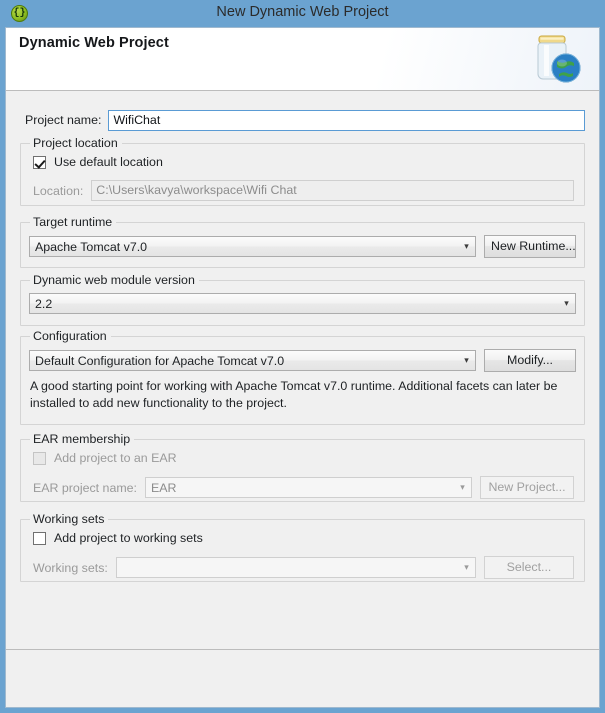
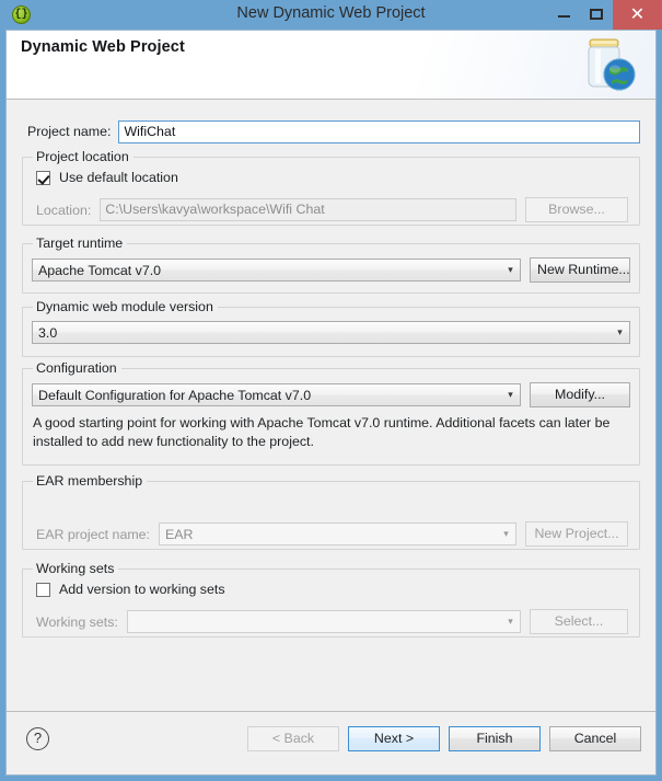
  {}
  New Dynamic Web Project
+ ✕
  Dynamic Web Project
  Project name:
  WifiChat
  Project location
  Use default location
  Location:
  C:\Users\kavya\workspace\Wifi Chat
+ Browse...
  Target runtime
  Apache Tomcat v7.0
  ▾
  New Runtime...
  Dynamic web module version
- 2.2
+ 3.0
  ▾
  Configuration
  Default Configuration for Apache Tomcat v7.0
  ▾
  Modify...
  A good starting point for working with Apache Tomcat v7.0 runtime. Additional facets can later be installed to add new functionality to the project.
  EAR membership
- Add project to an EAR
  EAR project name:
  EAR
  ▾
  New Project...
  Working sets
- Add project to working sets
+ Add version to working sets
  Working sets:
  ▾
  Select...
+ ?
+ < Back
+ Next >
+ Finish
+ Cancel
